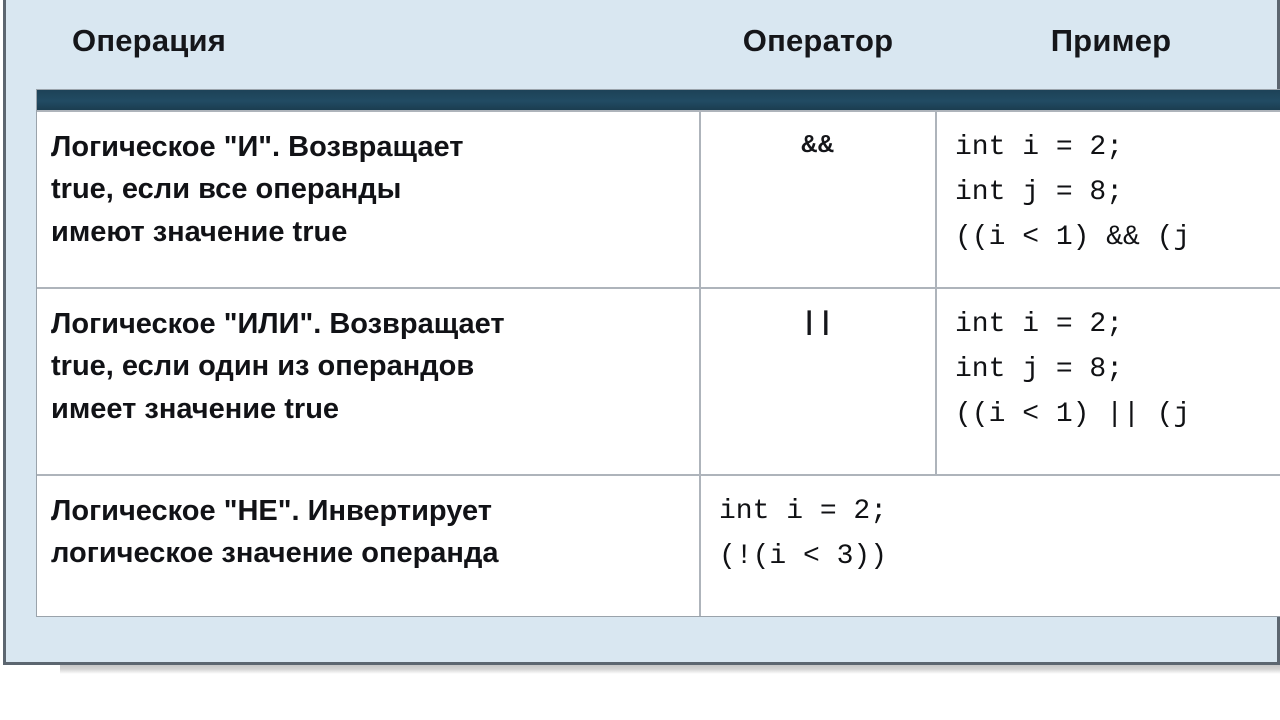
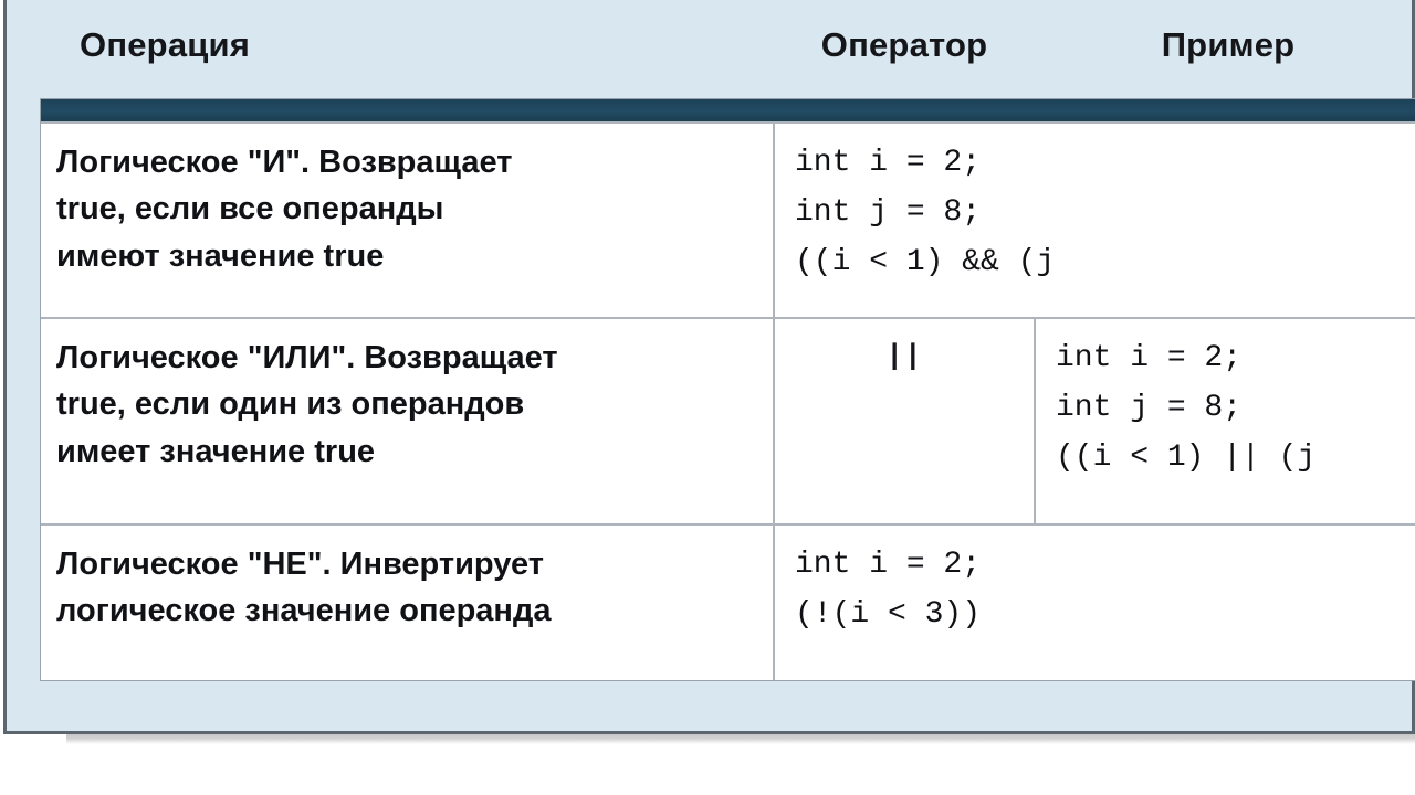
  Операция
  Оператор
  Пример
  Логическое "И". Возвращает
  true, если все операнды
  имеют значение true
- &&
  int i = 2;
  int j = 8;
  ((i < 1) && (j
  Логическое "ИЛИ". Возвращает
  true, если один из операндов
  имеет значение true
  ||
  int i = 2;
  int j = 8;
  ((i < 1) || (j
  Логическое "НЕ". Инвертирует
  логическое значение операнда
  int i = 2;
  (!(i < 3))
